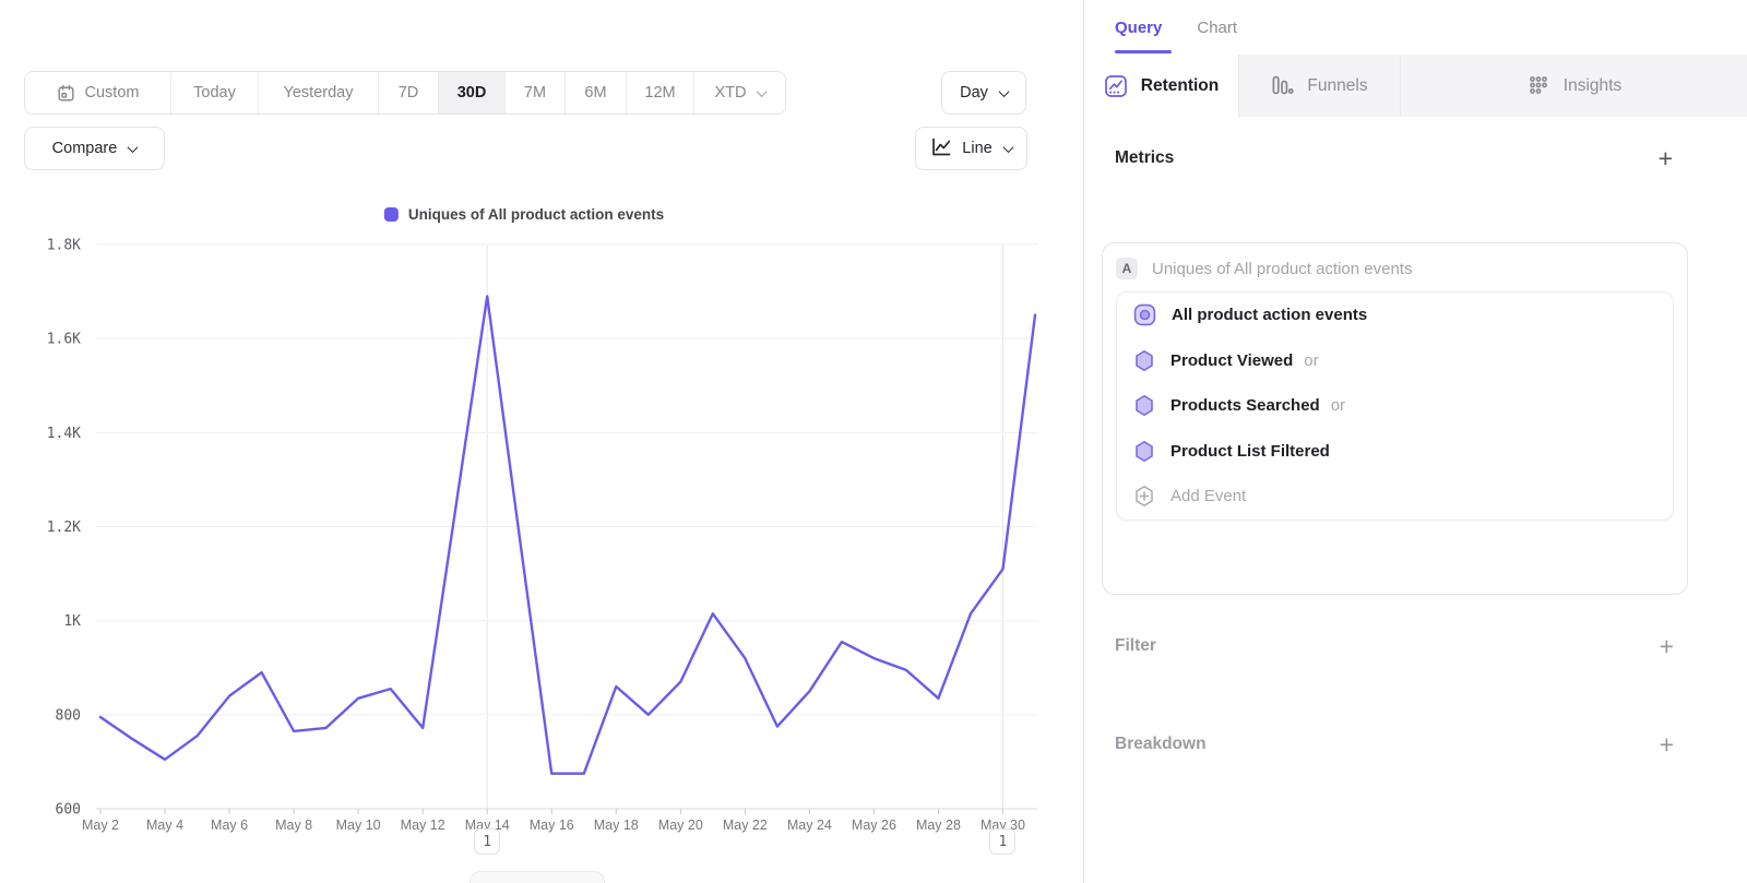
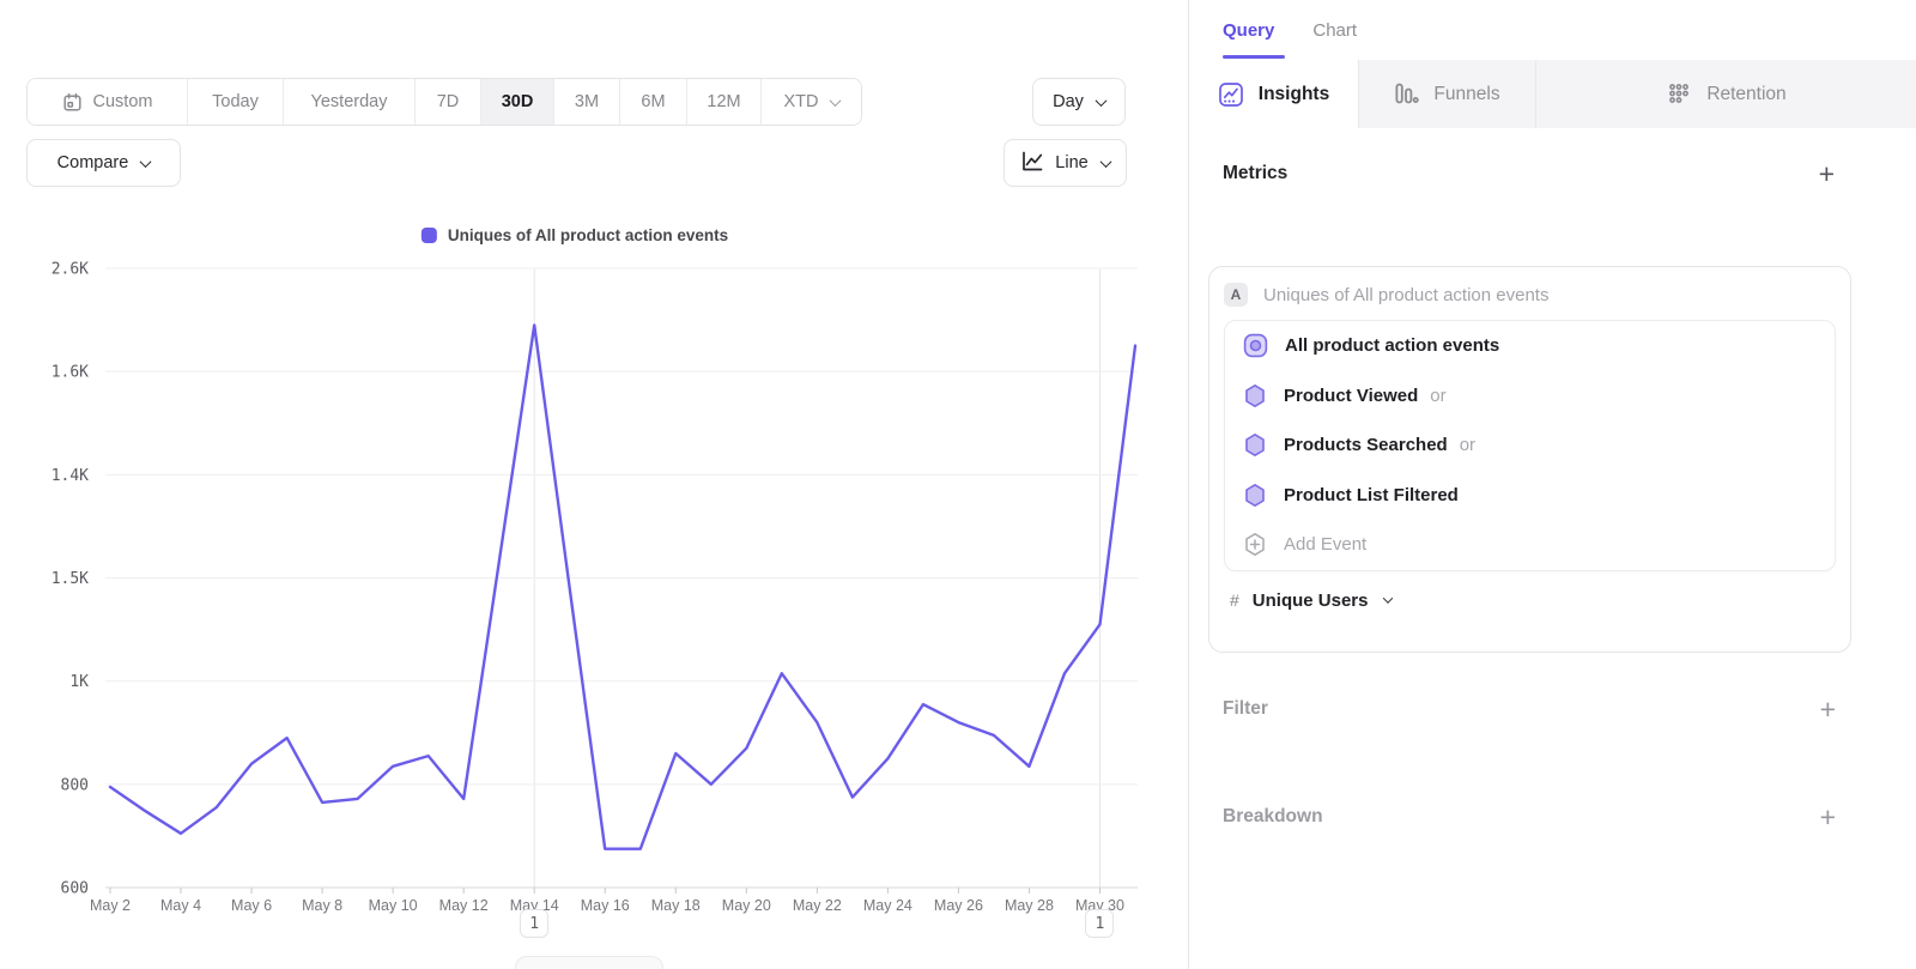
  Custom
  Today
  Yesterday
  7D
  30D
- 7M
+ 3M
  6M
  12M
  XTD
  Day
  Compare
  Line
  Uniques of All product action events
- 1.8K
+ 2.6K
  1.6K
  1.4K
- 1.2K
+ 1.5K
  1K
  800
  600
  May 2
  May 4
  May 6
  May 8
  May 10
  May 12
  May 14
  May 16
  May 18
  May 20
  May 22
  May 24
  May 26
  May 28
  May 30
  1
  1
  Query
  Chart
- Retention
+ Insights
  Funnels
- Insights
+ Retention
  Metrics
  +
  A
  Uniques of All product action events
  All product action events
  Product Viewed
  or
  Products Searched
  or
  Product List Filtered
  Add Event
+ #
+ Unique Users
  Filter
  +
  Breakdown
  +
